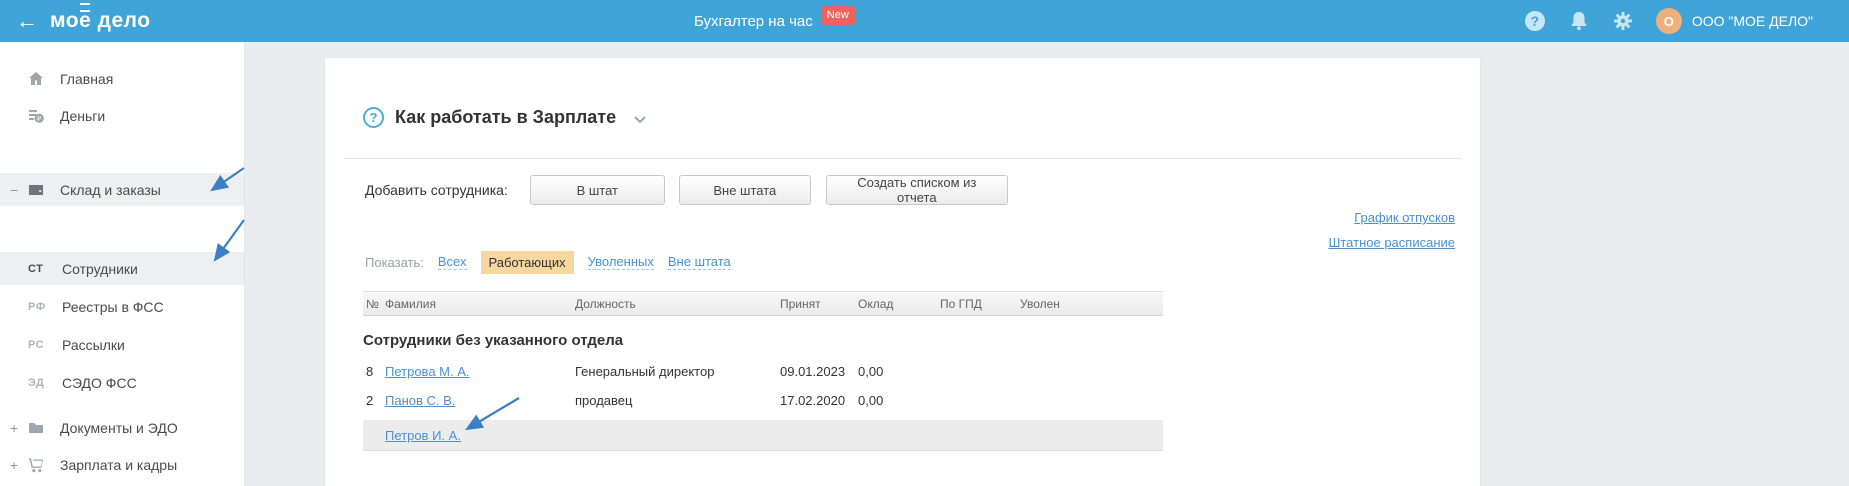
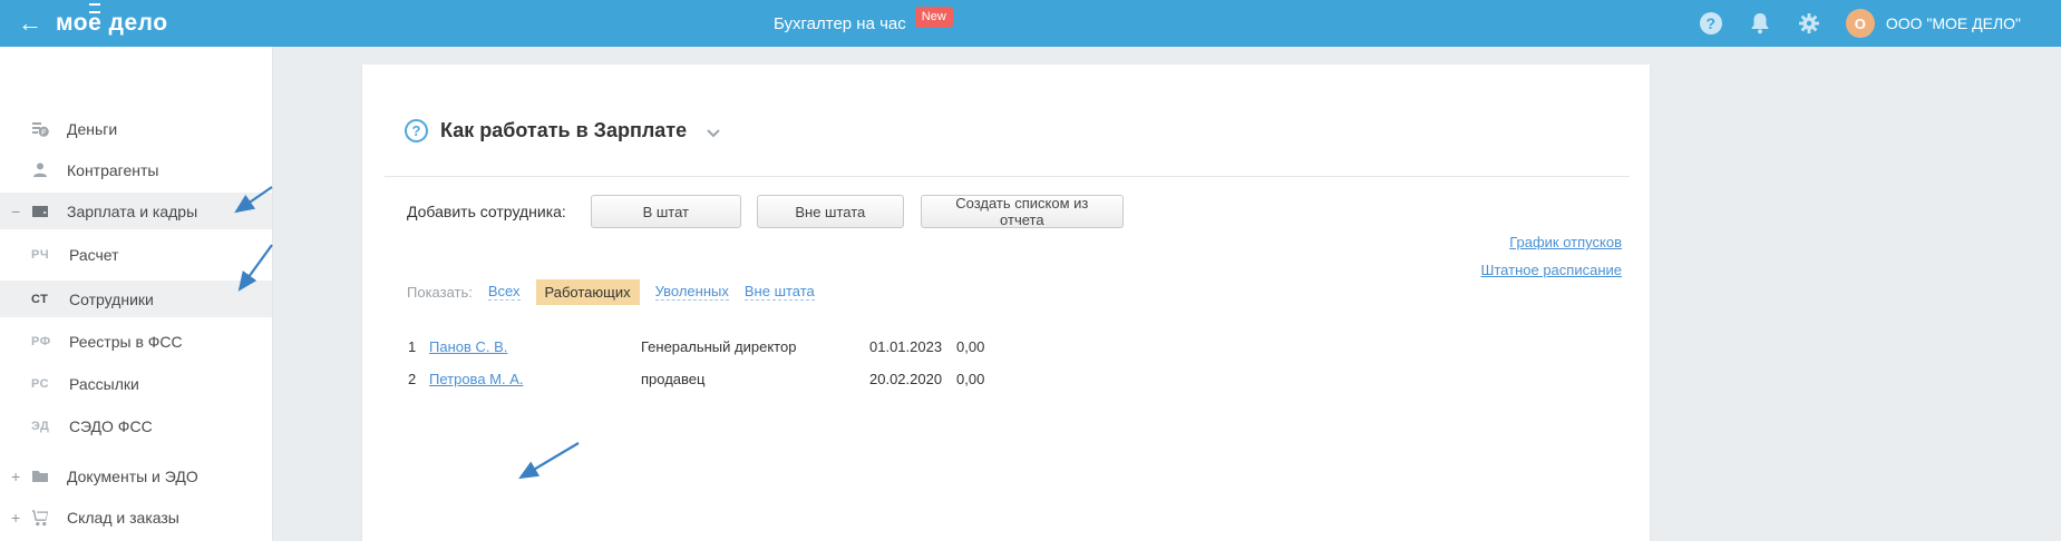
  ←
  мо
  е
  дело
  Бухгалтер на час
  New
  ?
  O
  ООО "МОЕ ДЕЛО"
- Главная
  Деньги
+ Контрагенты
  −
- Склад и заказы
+ Зарплата и кадры
+ РЧ
+ Расчет
  СТ
  Сотрудники
  РФ
  Реестры в ФСС
  РС
  Рассылки
  ЭД
  СЭДО ФСС
  +
  Документы и ЭДО
  +
- Зарплата и кадры
+ Склад и заказы
  ?
  Как работать в Зарплате
  Добавить сотрудника:
  В штат
  Вне штата
  Создать списком из отчета
  График отпусков
  Штатное расписание
  Показать:
  Всех
  Работающих
  Уволенных
  Вне штата
- №
- Фамилия
- Должность
- Принят
- Оклад
- По ГПД
- Уволен
- Сотрудники без указанного отдела
- 8
+ 1
- Петрова М. А.
+ Панов С. В.
  Генеральный директор
- 09.01.2023
+ 01.01.2023
  0,00
  2
- Панов С. В.
+ Петрова М. А.
  продавец
- 17.02.2020
+ 20.02.2020
  0,00
- Петров И. А.
